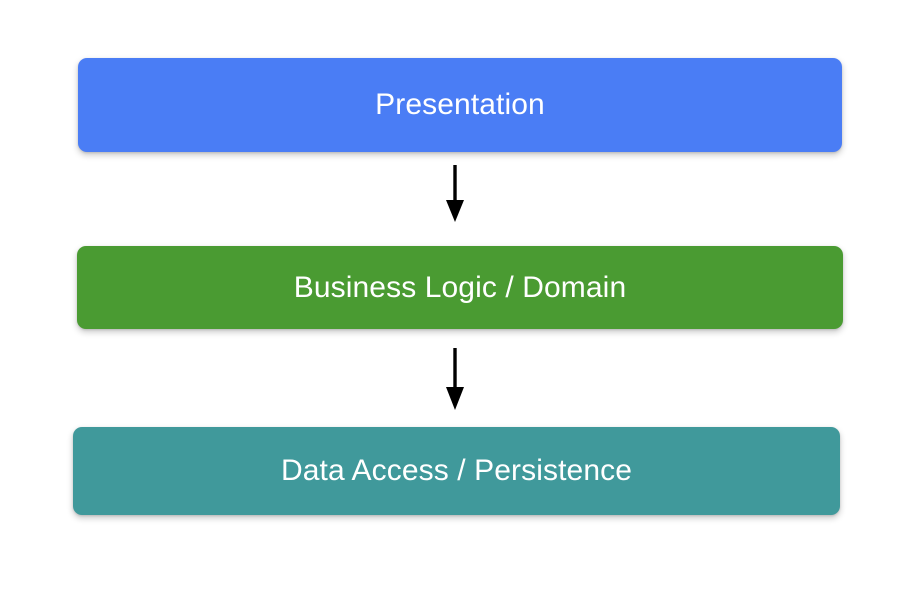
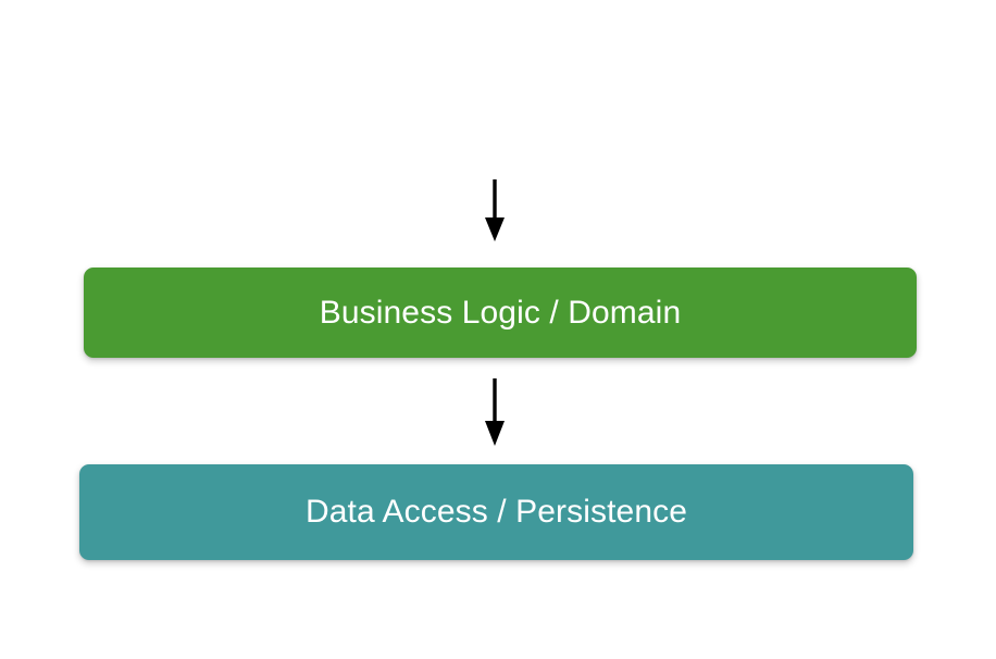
- Presentation
  Business Logic / Domain
  Data Access / Persistence
